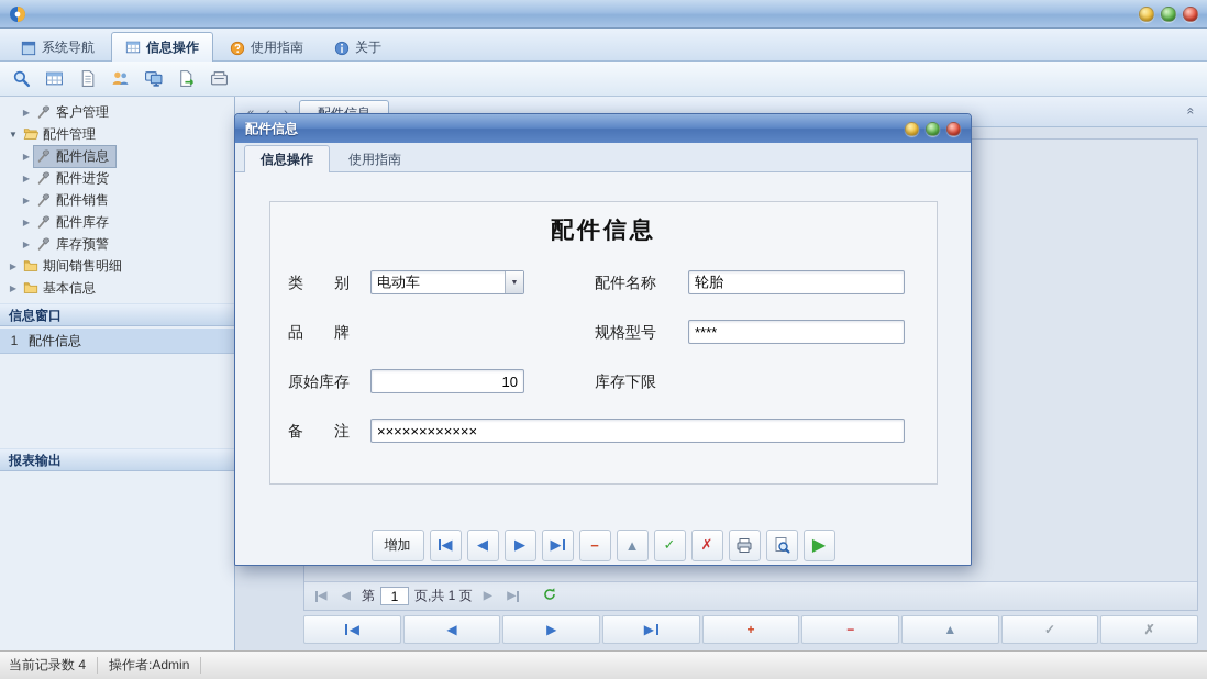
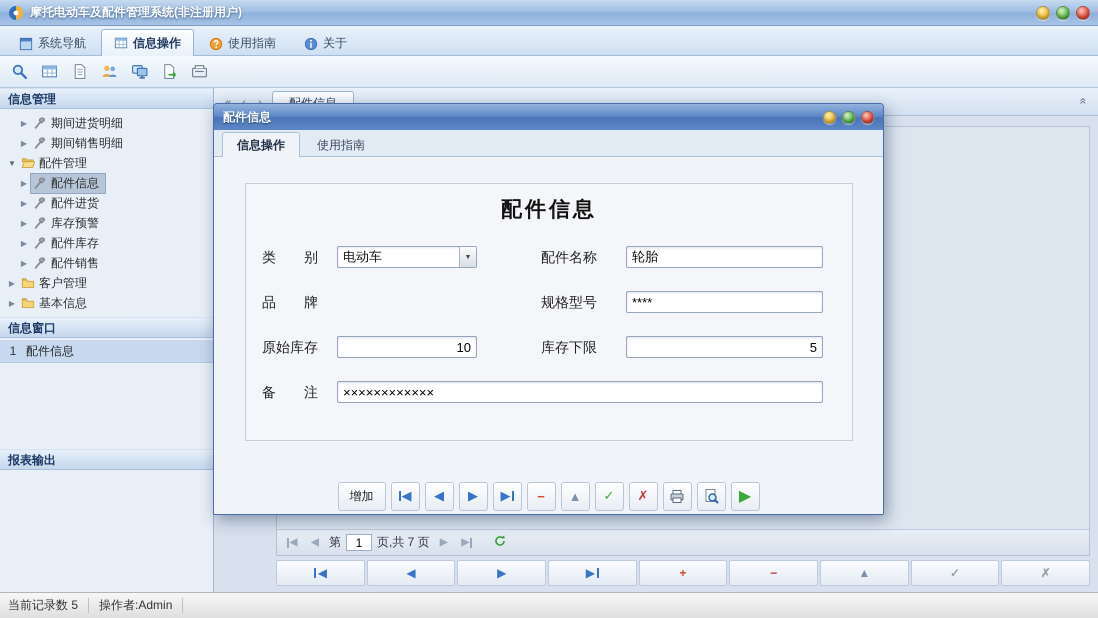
+ 摩托电动车及配件管理系统(非注册用户)
  系统导航
  信息操作
  使用指南
  关于
+ 信息管理
+ 期间进货明细
- 客户管理
+ 期间销售明细
  配件管理
  配件信息
  配件进货
- 配件销售
+ 库存预警
  配件库存
- 库存预警
+ 配件销售
- 期间销售明细
+ 客户管理
  基本信息
  信息窗口
  1
  配件信息
  报表输出
  第
  1
- 页,共 1 页
+ 页,共 7 页
  ◀
  ◀
  ▶
  ▶
  +
  −
  ▲
  ✓
  ✗
- 当前记录数 4
+ 当前记录数 5
  操作者:Admin
  配件信息
  信息操作
  使用指南
  配件信息
  类 别
  电动车
  配件名称
  轮胎
  品 牌
  规格型号
  ****
  原始库存
  10
  库存下限
+ 5
  备 注
  ××××××××××××
  增加
  ◀
  ◀
  ▶
  ▶
  −
  ▲
  ✓
  ✗
  ▶
